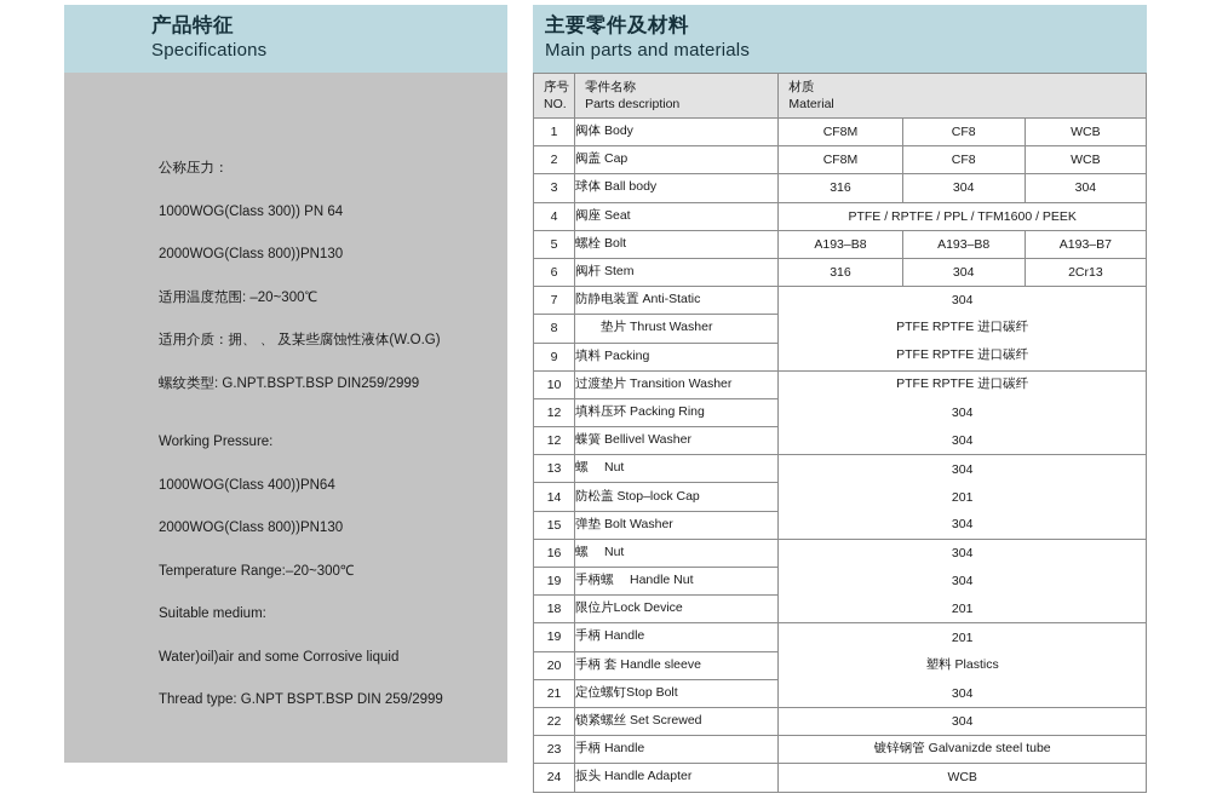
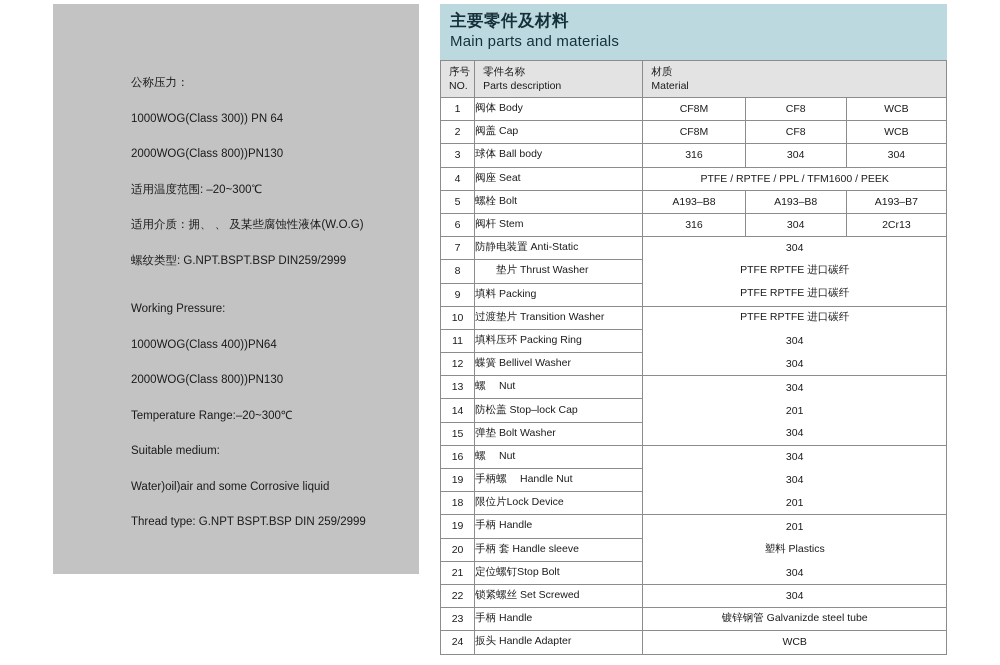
- 产品特征
- Specifications
  公称压力：
  1000WOG(Class 300)) PN 64
  2000WOG(Class 800))PN130
  适用温度范围: –20~300℃
  适用介质：拥、 、 及某些腐蚀性液体(W.O.G)
  螺纹类型: G.NPT.BSPT.BSP DIN259/2999
  Working Pressure:
  1000WOG(Class 400))PN64
  2000WOG(Class 800))PN130
  Temperature Range:–20~300℃
  Suitable medium:
  Water)oil)air and some Corrosive liquid
  Thread type: G.NPT BSPT.BSP DIN 259/2999
  主要零件及材料
  Main parts and materials
  序号 NO.	零件名称 Parts description	材质 Material
  1	阀体 Body	CF8M	CF8	WCB
  2	阀盖 Cap	CF8M	CF8	WCB
  3	球体 Ball body	316	304	304
  4	阀座 Seat	PTFE / RPTFE / PPL / TFM1600 / PEEK
  5	螺栓 Bolt	A193–B8	A193–B8	A193–B7
  6	阀杆 Stem	316	304	2Cr13
  7	防静电装置 Anti-Static	304
  8	垫片 Thrust Washer	PTFE RPTFE 进口碳纤
  9	填料 Packing	PTFE RPTFE 进口碳纤
  10	过渡垫片 Transition Washer	PTFE RPTFE 进口碳纤
- 12	填料压环 Packing Ring	304
+ 11	填料压环 Packing Ring	304
  12	蝶簧 Bellivel Washer	304
  13	螺 Nut	304
  14	防松盖 Stop–lock Cap	201
  15	弹垫 Bolt Washer	304
  16	螺 Nut	304
  19	手柄螺 Handle Nut	304
  18	限位片Lock Device	201
  19	手柄 Handle	201
  20	手柄 套 Handle sleeve	塑料 Plastics
  21	定位螺钉Stop Bolt	304
  22	锁紧螺丝 Set Screwed	304
  23	手柄 Handle	镀锌钢管 Galvanizde steel tube
  24	扳头 Handle Adapter	WCB
